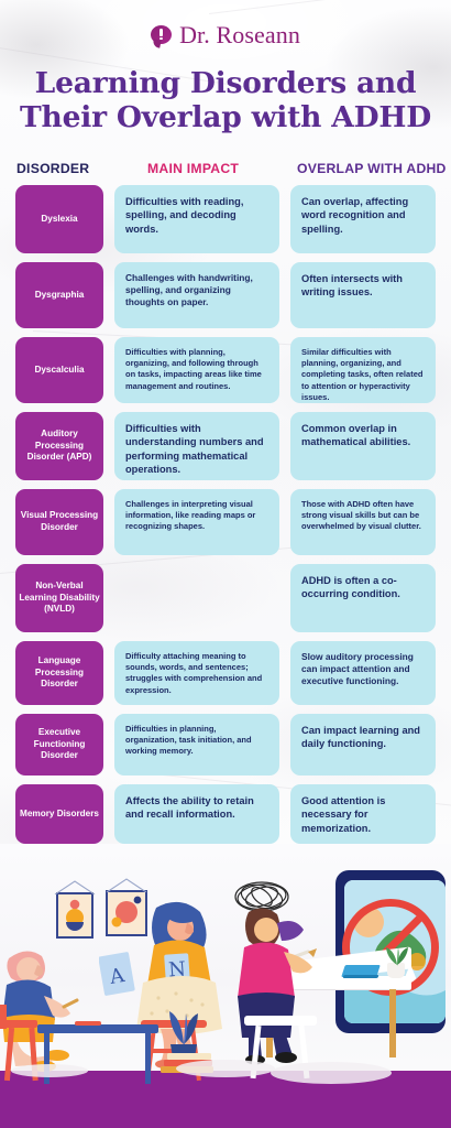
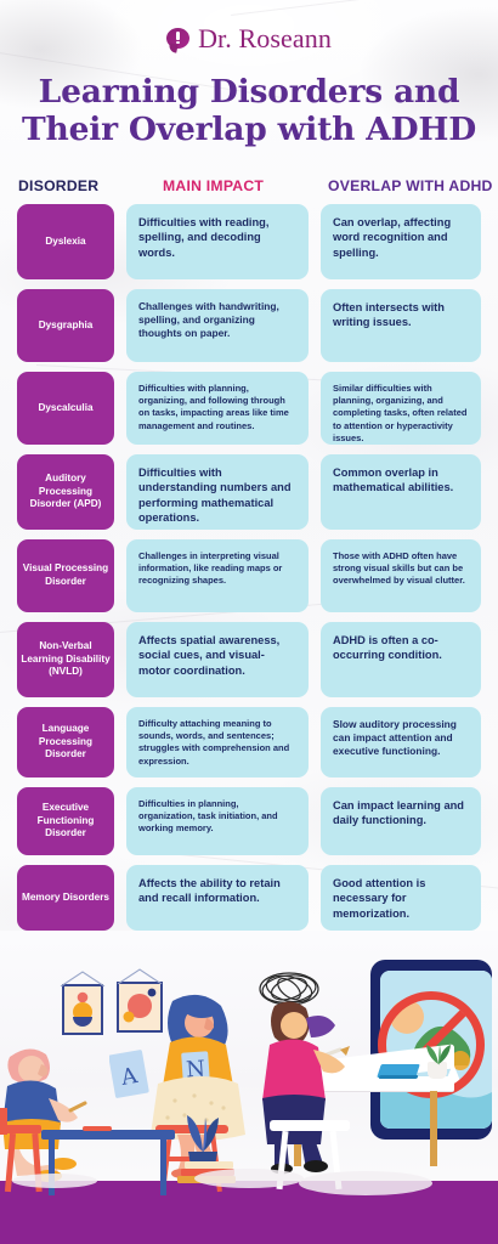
  Dr. Roseann
  Learning Disorders and
  Their Overlap with ADHD
  DISORDER
  MAIN IMPACT
  OVERLAP WITH ADHD
  Dyslexia
  Difficulties with reading, spelling, and decoding words.
  Can overlap, affecting word recognition and spelling.
  Dysgraphia
  Challenges with handwriting, spelling, and organizing thoughts on paper.
  Often intersects with writing issues.
  Dyscalculia
  Difficulties with planning, organizing, and following through on tasks, impacting areas like time management and routines.
  Similar difficulties with planning, organizing, and completing tasks, often related to attention or hyperactivity issues.
  Auditory Processing Disorder (APD)
  Difficulties with understanding numbers and performing mathematical operations.
  Common overlap in mathematical abilities.
  Visual Processing Disorder
  Challenges in interpreting visual information, like reading maps or recognizing shapes.
  Those with ADHD often have strong visual skills but can be overwhelmed by visual clutter.
  Non-Verbal Learning Disability (NVLD)
+ Affects spatial awareness, social cues, and visual-motor coordination.
  ADHD is often a co-occurring condition.
  Language Processing Disorder
  Difficulty attaching meaning to sounds, words, and sentences; struggles with comprehension and expression.
  Slow auditory processing can impact attention and executive functioning.
  Executive Functioning Disorder
  Difficulties in planning, organization, task initiation, and working memory.
  Can impact learning and daily functioning.
  Memory Disorders
  Affects the ability to retain and recall information.
  Good attention is necessary for memorization.
